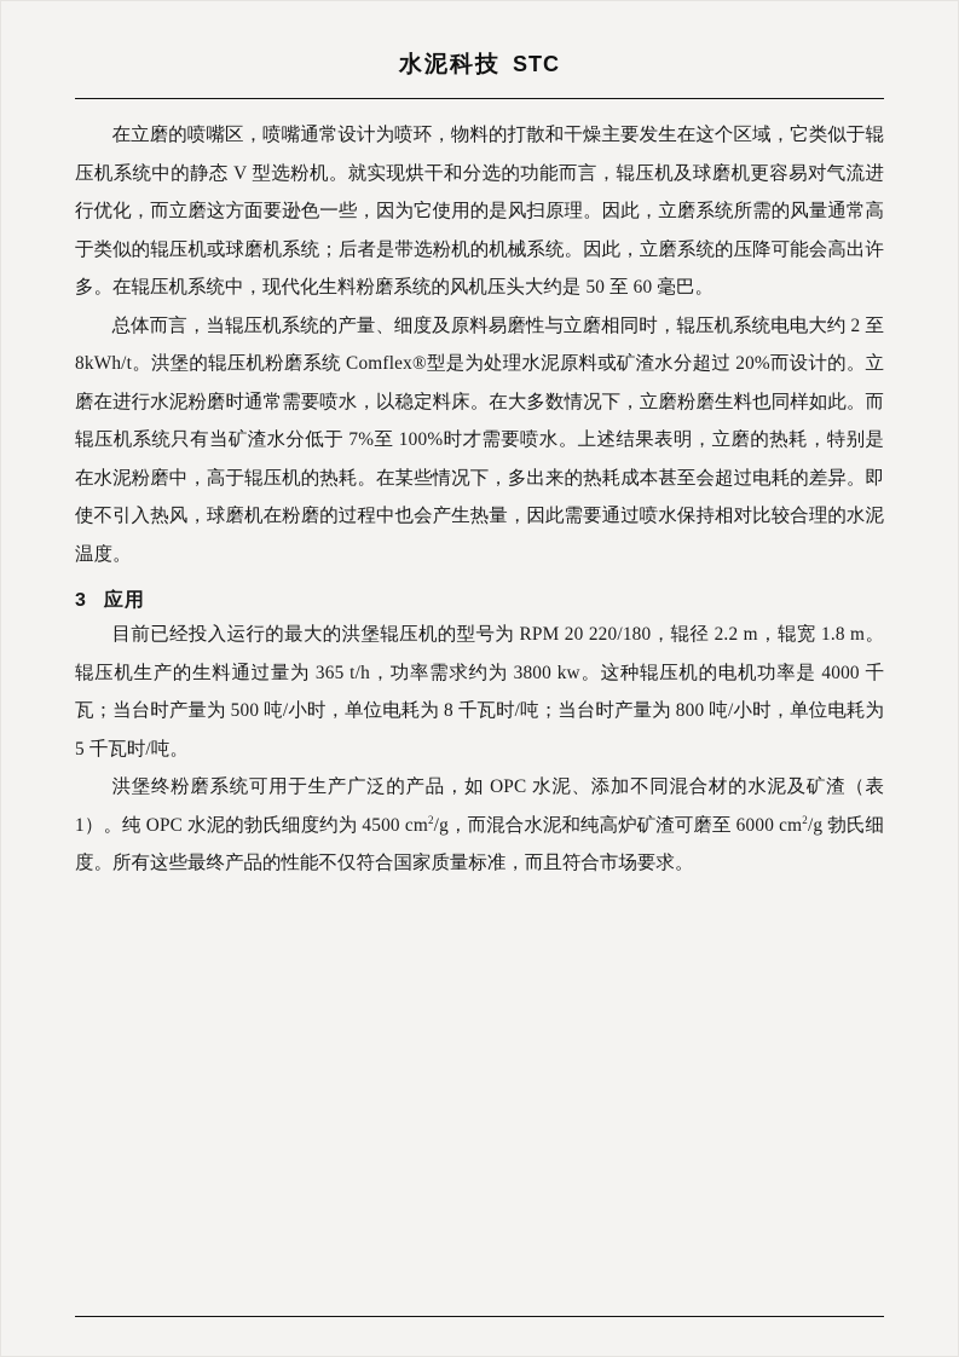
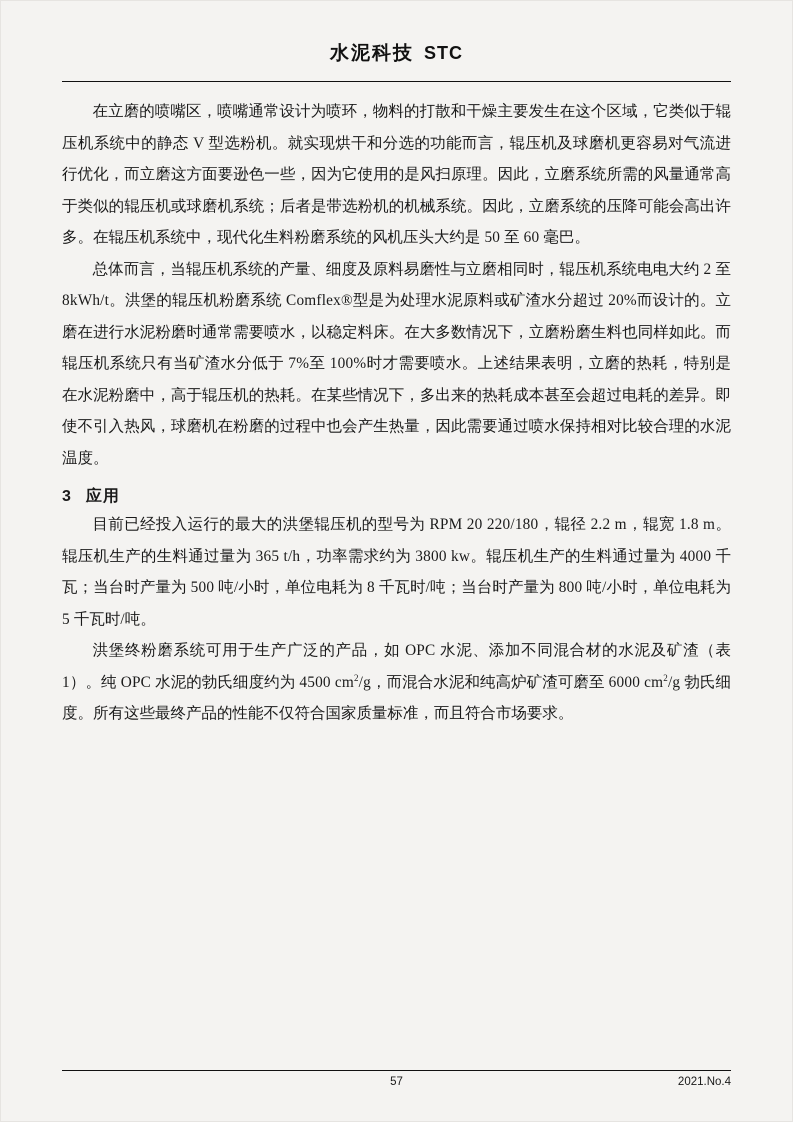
  水泥科技 STC
  在立磨的喷嘴区，喷嘴通常设计为喷环，物料的打散和干燥主要发生在这个区域，它类似于辊压机系统中的静态 V 型选粉机。就实现烘干和分选的功能而言，辊压机及球磨机更容易对气流进行优化，而立磨这方面要逊色一些，因为它使用的是风扫原理。因此，立磨系统所需的风量通常高于类似的辊压机或球磨机系统；后者是带选粉机的机械系统。因此，立磨系统的压降可能会高出许多。在辊压机系统中，现代化生料粉磨系统的风机压头大约是 50 至 60 毫巴。
  总体而言，当辊压机系统的产量、细度及原料易磨性与立磨相同时，辊压机系统电电大约 2 至 8kWh/t。洪堡的辊压机粉磨系统 Comflex®型是为处理水泥原料或矿渣水分超过 20%而设计的。立磨在进行水泥粉磨时通常需要喷水，以稳定料床。在大多数情况下，立磨粉磨生料也同样如此。而辊压机系统只有当矿渣水分低于 7%至 100%时才需要喷水。上述结果表明，立磨的热耗，特别是在水泥粉磨中，高于辊压机的热耗。在某些情况下，多出来的热耗成本甚至会超过电耗的差异。即使不引入热风，球磨机在粉磨的过程中也会产生热量，因此需要通过喷水保持相对比较合理的水泥温度。
  3 应用
- 目前已经投入运行的最大的洪堡辊压机的型号为 RPM 20 220/180，辊径 2.2 m，辊宽 1.8 m。辊压机生产的生料通过量为 365 t/h，功率需求约为 3800 kw。这种辊压机的电机功率是 4000 千瓦；当台时产量为 500 吨/小时，单位电耗为 8 千瓦时/吨；当台时产量为 800 吨/小时，单位电耗为 5 千瓦时/吨。
+ 目前已经投入运行的最大的洪堡辊压机的型号为 RPM 20 220/180，辊径 2.2 m，辊宽 1.8 m。辊压机生产的生料通过量为 365 t/h，功率需求约为 3800 kw。辊压机生产的生料通过量为 4000 千瓦；当台时产量为 500 吨/小时，单位电耗为 8 千瓦时/吨；当台时产量为 800 吨/小时，单位电耗为 5 千瓦时/吨。
  洪堡终粉磨系统可用于生产广泛的产品，如 OPC 水泥、添加不同混合材的水泥及矿渣（表 1）。纯 OPC 水泥的勃氏细度约为 4500 cm2/g，而混合水泥和纯高炉矿渣可磨至 6000 cm2/g 勃氏细度。所有这些最终产品的性能不仅符合国家质量标准，而且符合市场要求。
+ 57
+ 2021.No.4
